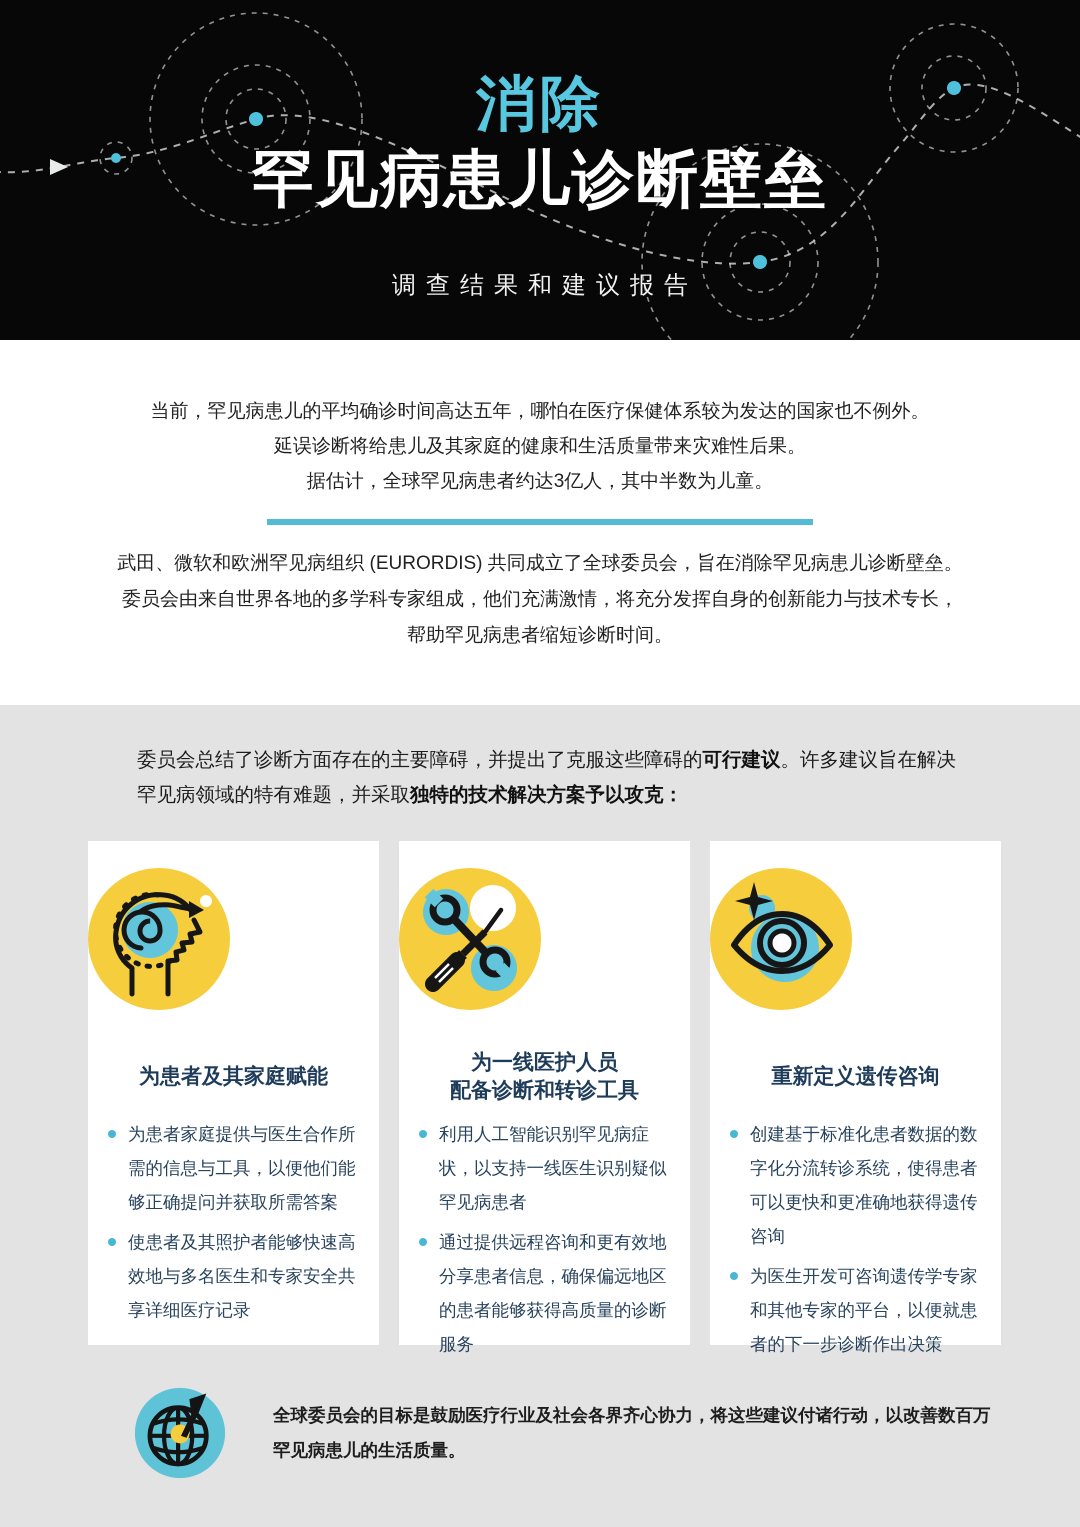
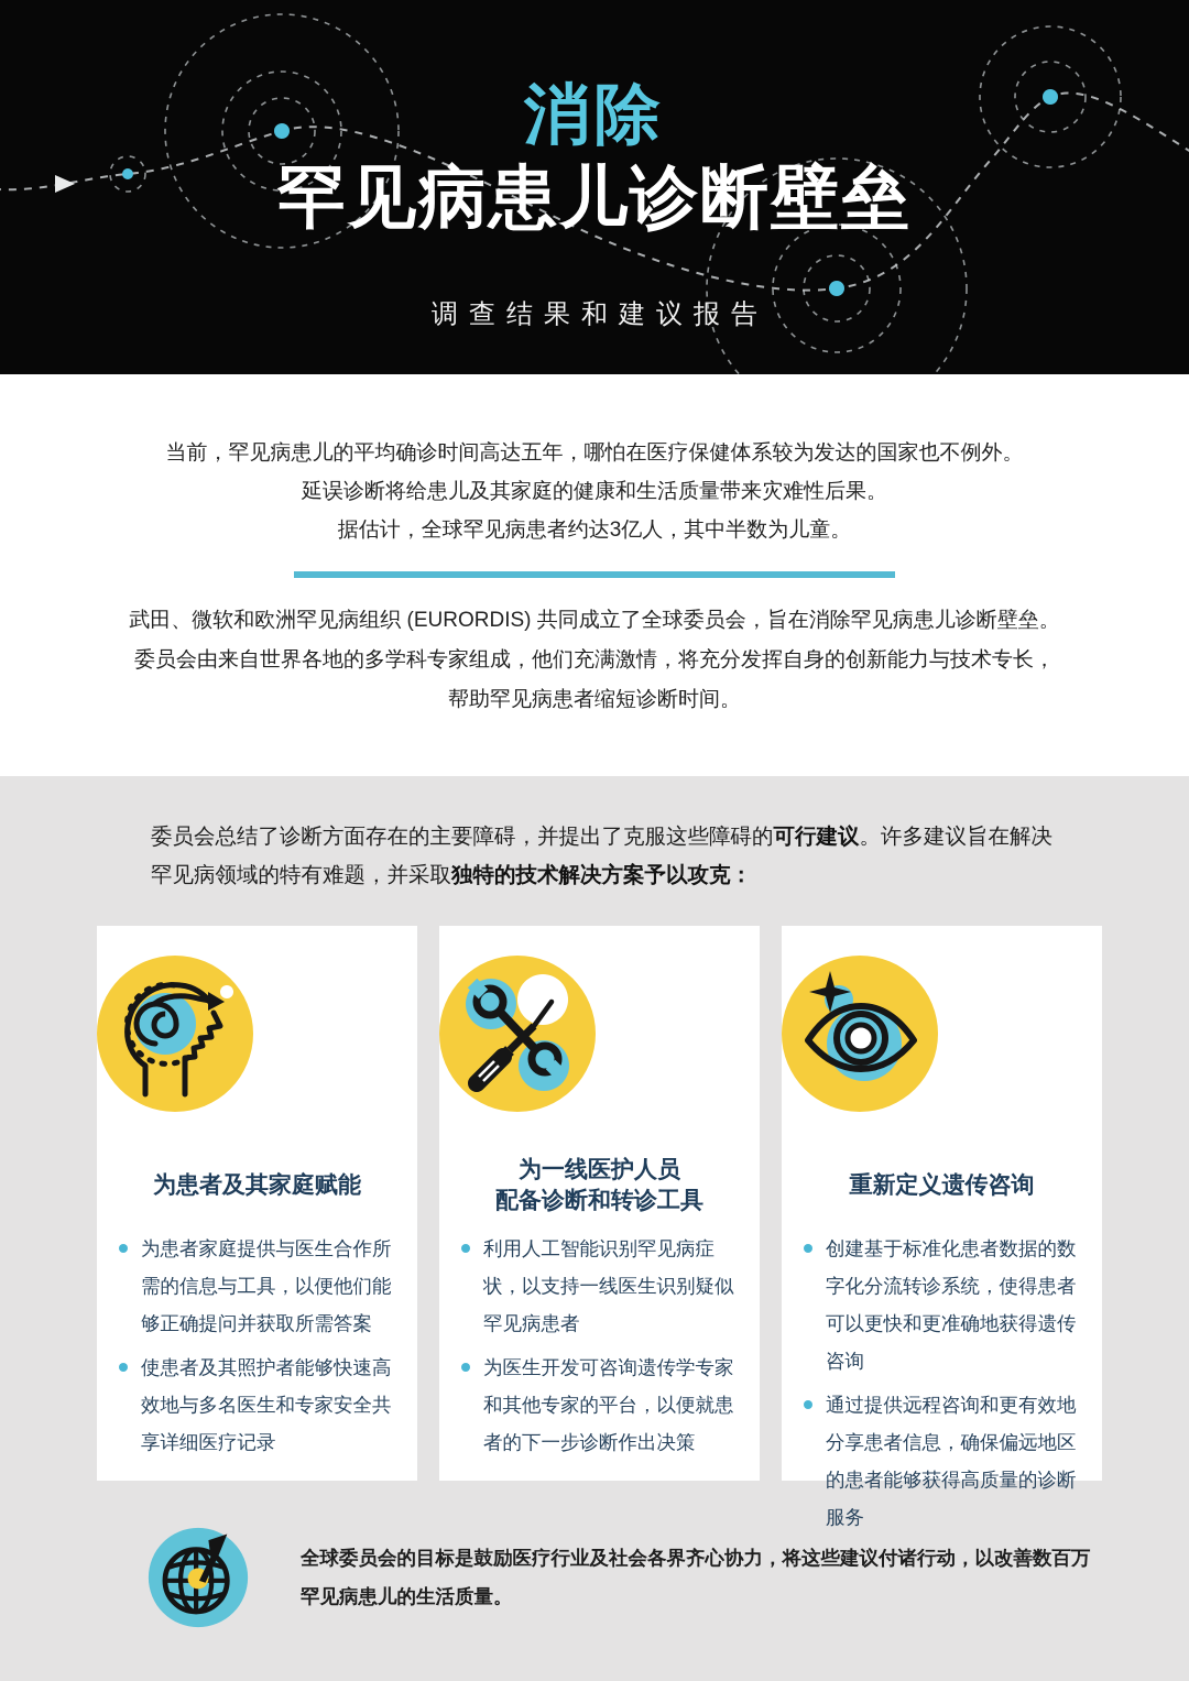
  消除
  罕见病患儿诊断壁垒
  调查结果和建议报告
  当前，罕见病患儿的平均确诊时间高达五年，哪怕在医疗保健体系较为发达的国家也不例外。
  延误诊断将给患儿及其家庭的健康和生活质量带来灾难性后果。
  据估计，全球罕见病患者约达3亿人，其中半数为儿童。
  武田、微软和欧洲罕见病组织 (EURORDIS) 共同成立了全球委员会，旨在消除罕见病患儿诊断壁垒。
  委员会由来自世界各地的多学科专家组成，他们充满激情，将充分发挥自身的创新能力与技术专长，
  帮助罕见病患者缩短诊断时间。
  委员会总结了诊断方面存在的主要障碍，并提出了克服这些障碍的可行建议。许多建议旨在解决罕见病领域的特有难题，并采取独特的技术解决方案予以攻克：
  为患者及其家庭赋能
  为患者家庭提供与医生合作所需的信息与工具，以便他们能够正确提问并获取所需答案
  使患者及其照护者能够快速高效地与多名医生和专家安全共享详细医疗记录
  为一线医护人员
  配备诊断和转诊工具
  利用人工智能识别罕见病症状，以支持一线医生识别疑似罕见病患者
- 通过提供远程咨询和更有效地分享患者信息，确保偏远地区的患者能够获得高质量的诊断服务
+ 为医生开发可咨询遗传学专家和其他专家的平台，以便就患者的下一步诊断作出决策
  重新定义遗传咨询
  创建基于标准化患者数据的数字化分流转诊系统，使得患者可以更快和更准确地获得遗传咨询
- 为医生开发可咨询遗传学专家和其他专家的平台，以便就患者的下一步诊断作出决策
+ 通过提供远程咨询和更有效地分享患者信息，确保偏远地区的患者能够获得高质量的诊断服务
  全球委员会的目标是鼓励医疗行业及社会各界齐心协力，将这些建议付诸行动，以改善数百万罕见病患儿的生活质量。
